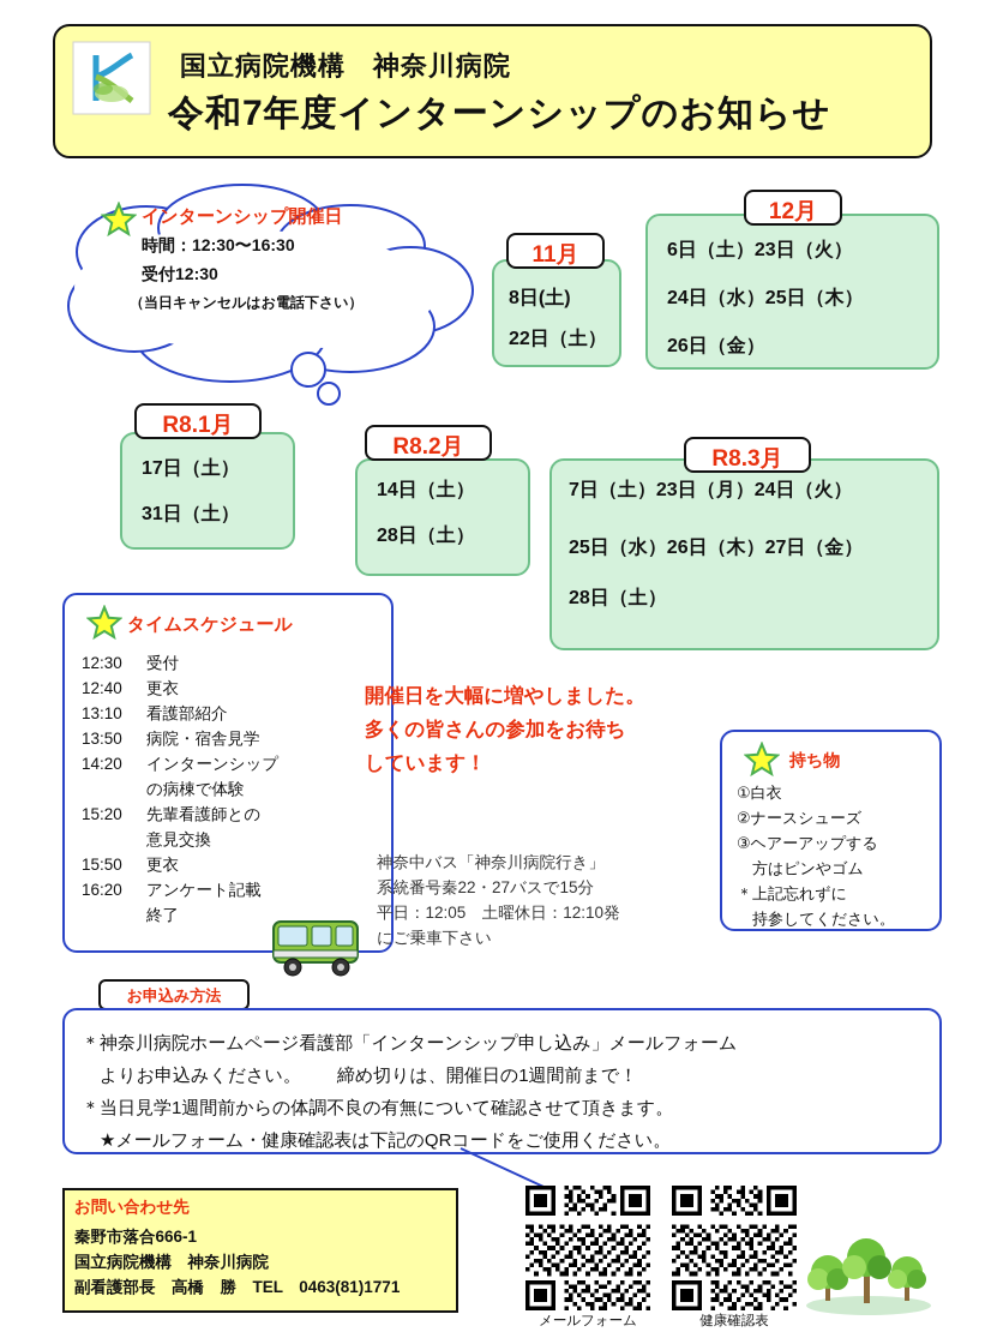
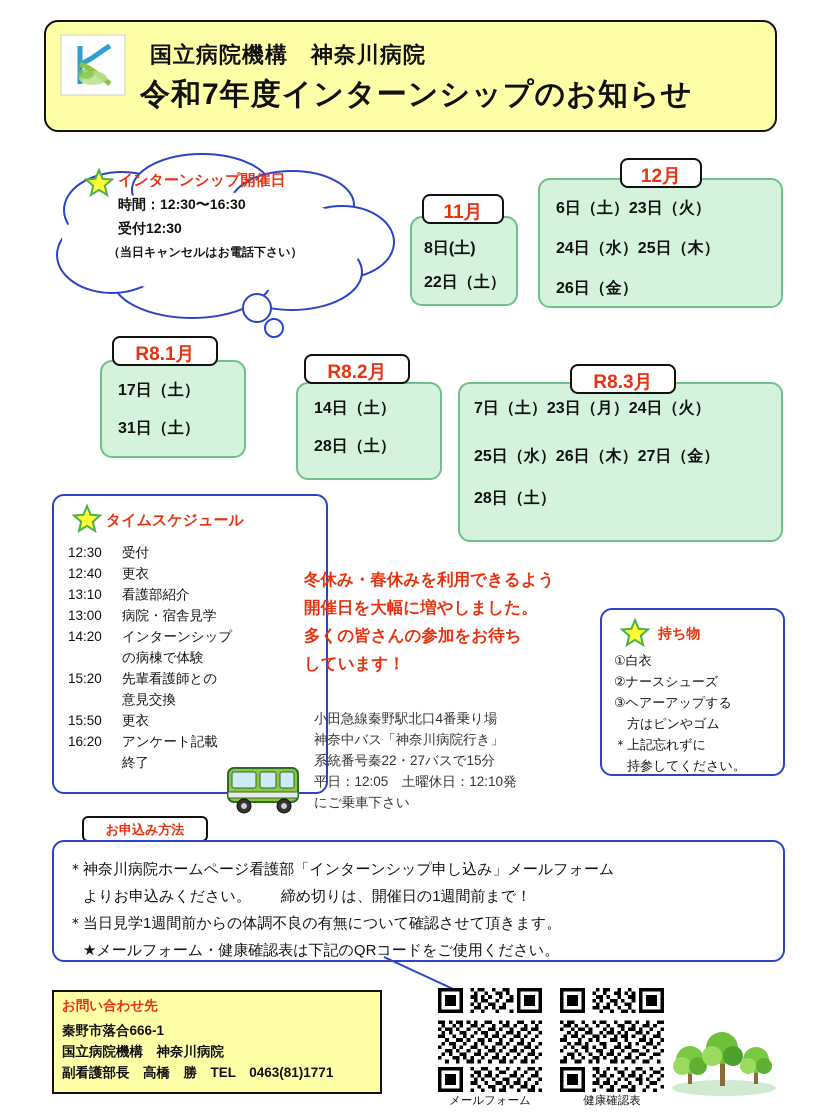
  国立病院機構 神奈川病院
  令和7年度インターンシップのお知らせ
  インターンシップ開催日
  時間：12:30〜16:30
  受付12:30
  （当日キャンセルはお電話下さい）
  11月
  8日(土)
  22日（土）
  12月
  6日（土）23日（火）
  24日（水）25日（木）
  26日（金）
  R8.1月
  17日（土）
  31日（土）
  R8.2月
  14日（土）
  28日（土）
  R8.3月
  7日（土）23日（月）24日（火）
  25日（水）26日（木）27日（金）
  28日（土）
  タイムスケジュール
  12:30
  受付
  12:40
  更衣
  13:10
  看護部紹介
- 13:50
+ 13:00
  病院・宿舎見学
  14:20
  インターンシップ
  の病棟で体験
  15:20
  先輩看護師との
  意見交換
  15:50
  更衣
  16:20
  アンケート記載
  終了
+ 冬休み・春休みを利用できるよう
  開催日を大幅に増やしました。
  多くの皆さんの参加をお待ち
  しています！
  持ち物
  ①白衣
  ②ナースシューズ
  ③ヘアーアップする
  方はピンやゴム
  ＊上記忘れずに
  持参してください。
+ 小田急線秦野駅北口4番乗り場
  神奈中バス「神奈川病院行き」
  系統番号秦22・27バスで15分
  平日：12:05 土曜休日：12:10発
  にご乗車下さい
  お申込み方法
  ＊神奈川病院ホームページ看護部「インターンシップ申し込み」メールフォーム
  よりお申込みください。 締め切りは、開催日の1週間前まで！
  ＊当日見学1週間前からの体調不良の有無について確認させて頂きます。
  ★メールフォーム・健康確認表は下記のQRコードをご使用ください。
  お問い合わせ先
  秦野市落合666-1
  国立病院機構 神奈川病院
  副看護部長 高橋 勝 TEL 0463(81)1771
  メールフォーム
  健康確認表
